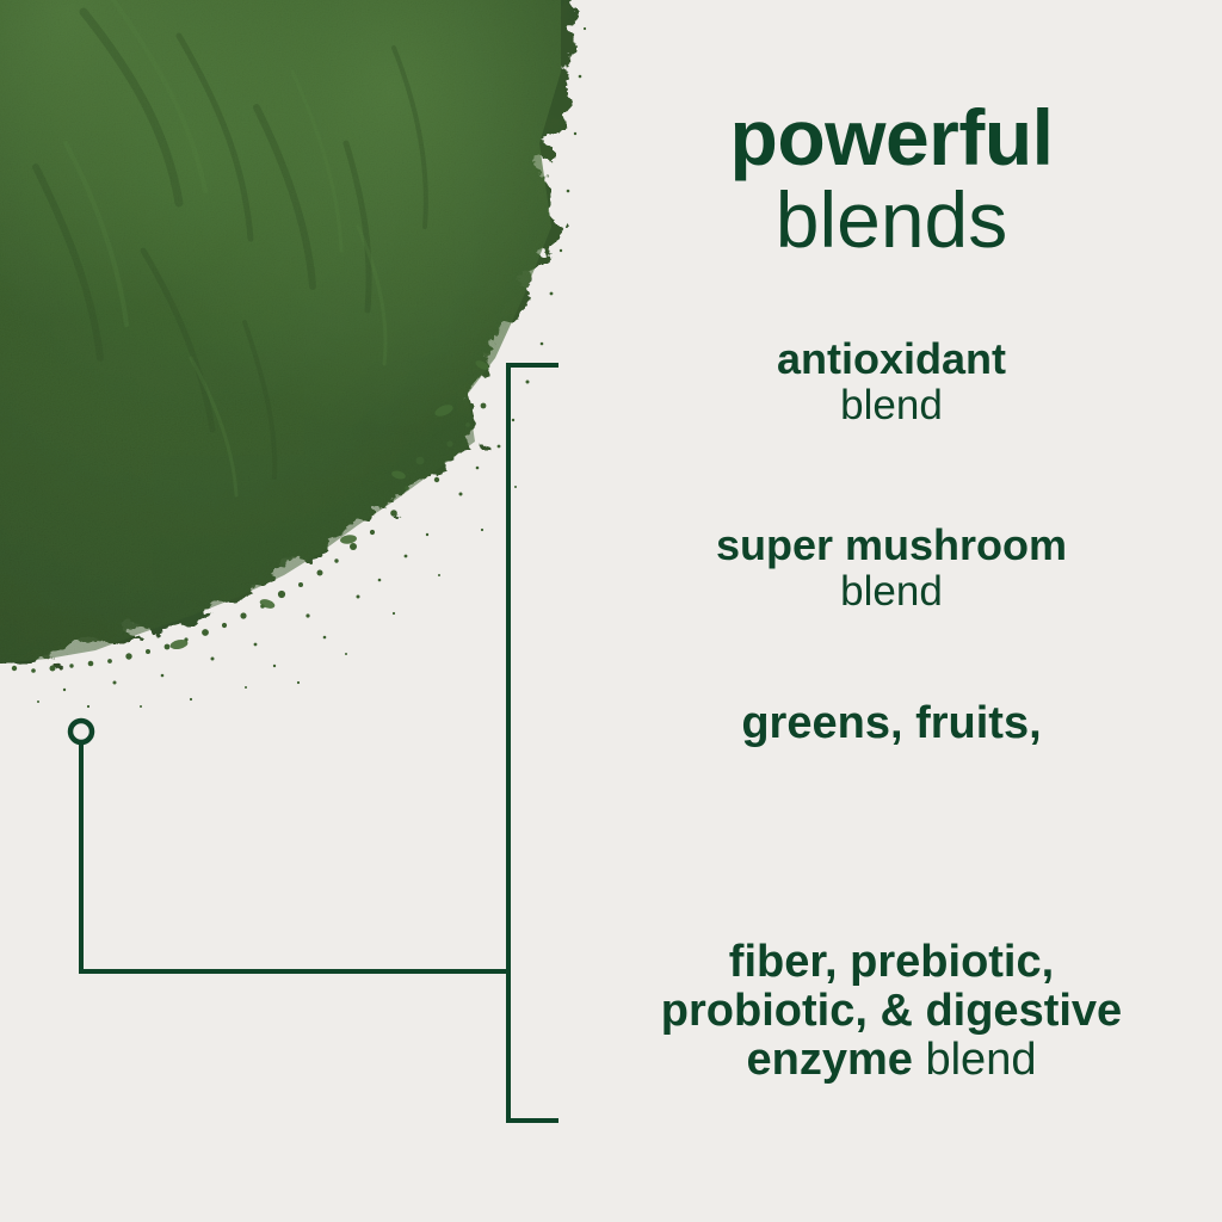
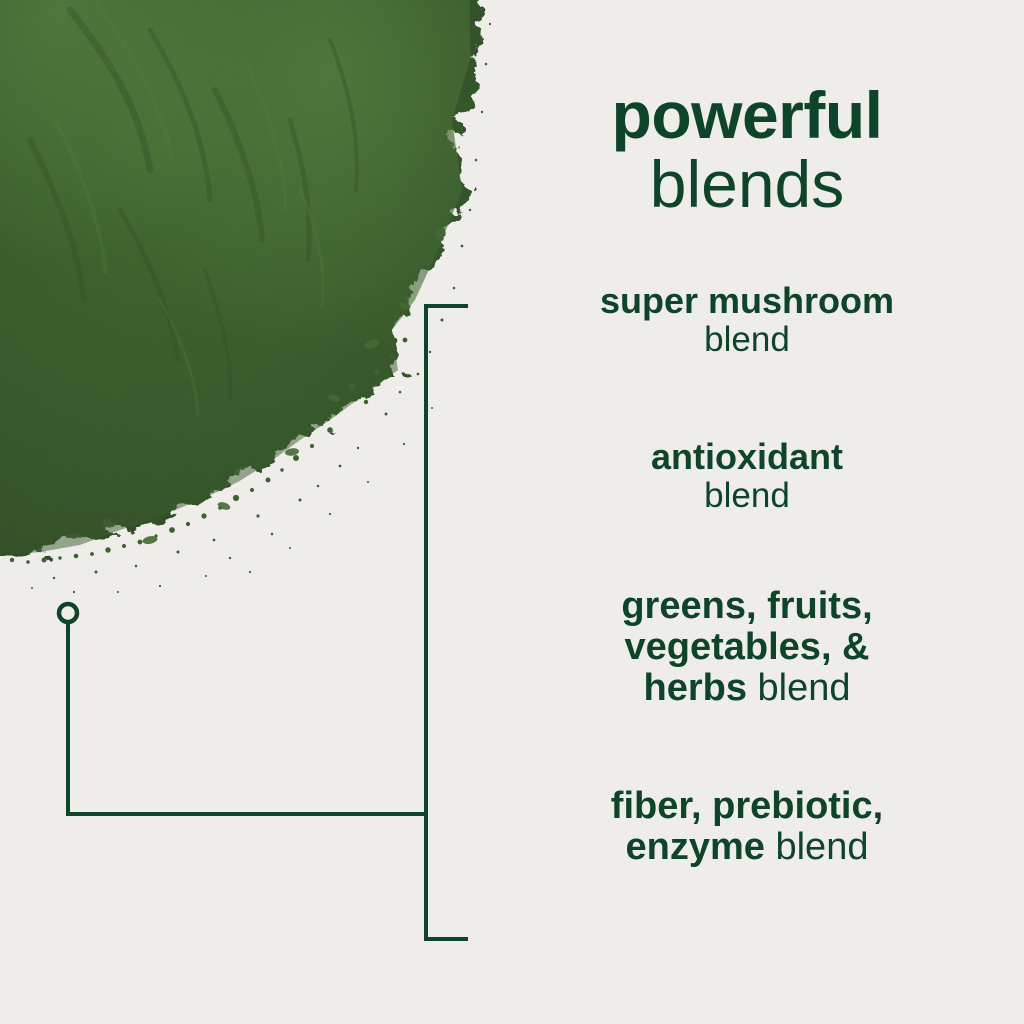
  powerful
  blends
- antioxidant
+ super mushroom
  blend
- super mushroom
+ antioxidant
  blend
  greens, fruits,
+ vegetables, &
+ herbs blend
  fiber, prebiotic,
- probiotic, & digestive
  enzyme blend
